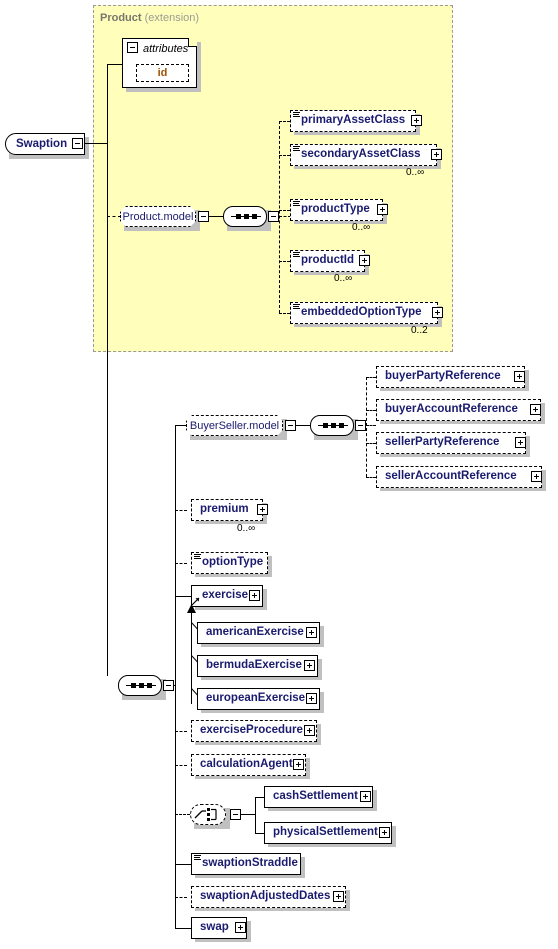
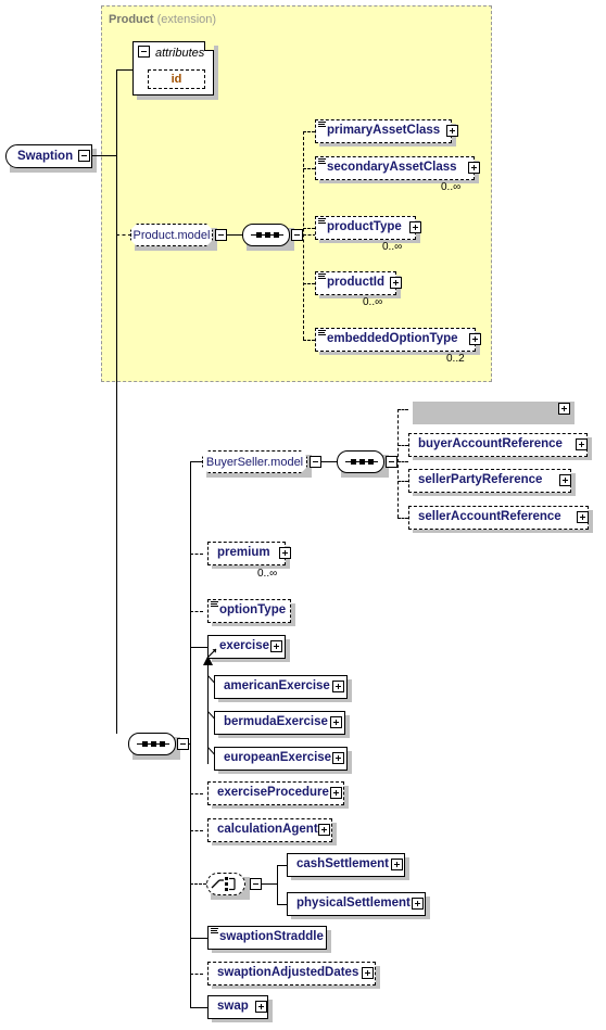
  Product (extension)
  Swaption
  attributes
  id
  Product.model
  primaryAssetClass
  secondaryAssetClass
  0..∞
  productType
  0..∞
  productId
  0..∞
  embeddedOptionType
  0..2
  BuyerSeller.model
- buyerPartyReference
  buyerAccountReference
  sellerPartyReference
  sellerAccountReference
  premium
  0..∞
  optionType
  exercise
  americanExercise
  bermudaExercise
  europeanExercise
  exerciseProcedure
  calculationAgent
  cashSettlement
  physicalSettlement
  swaptionStraddle
  swaptionAdjustedDates
  swap
